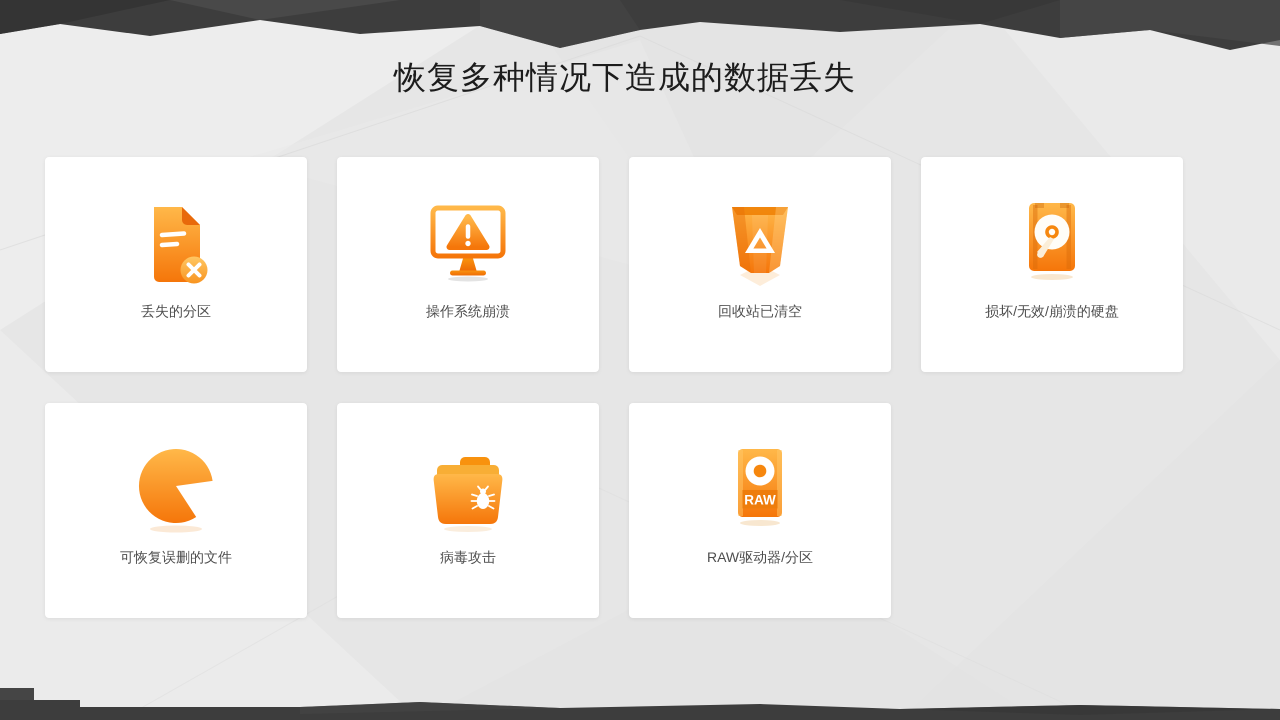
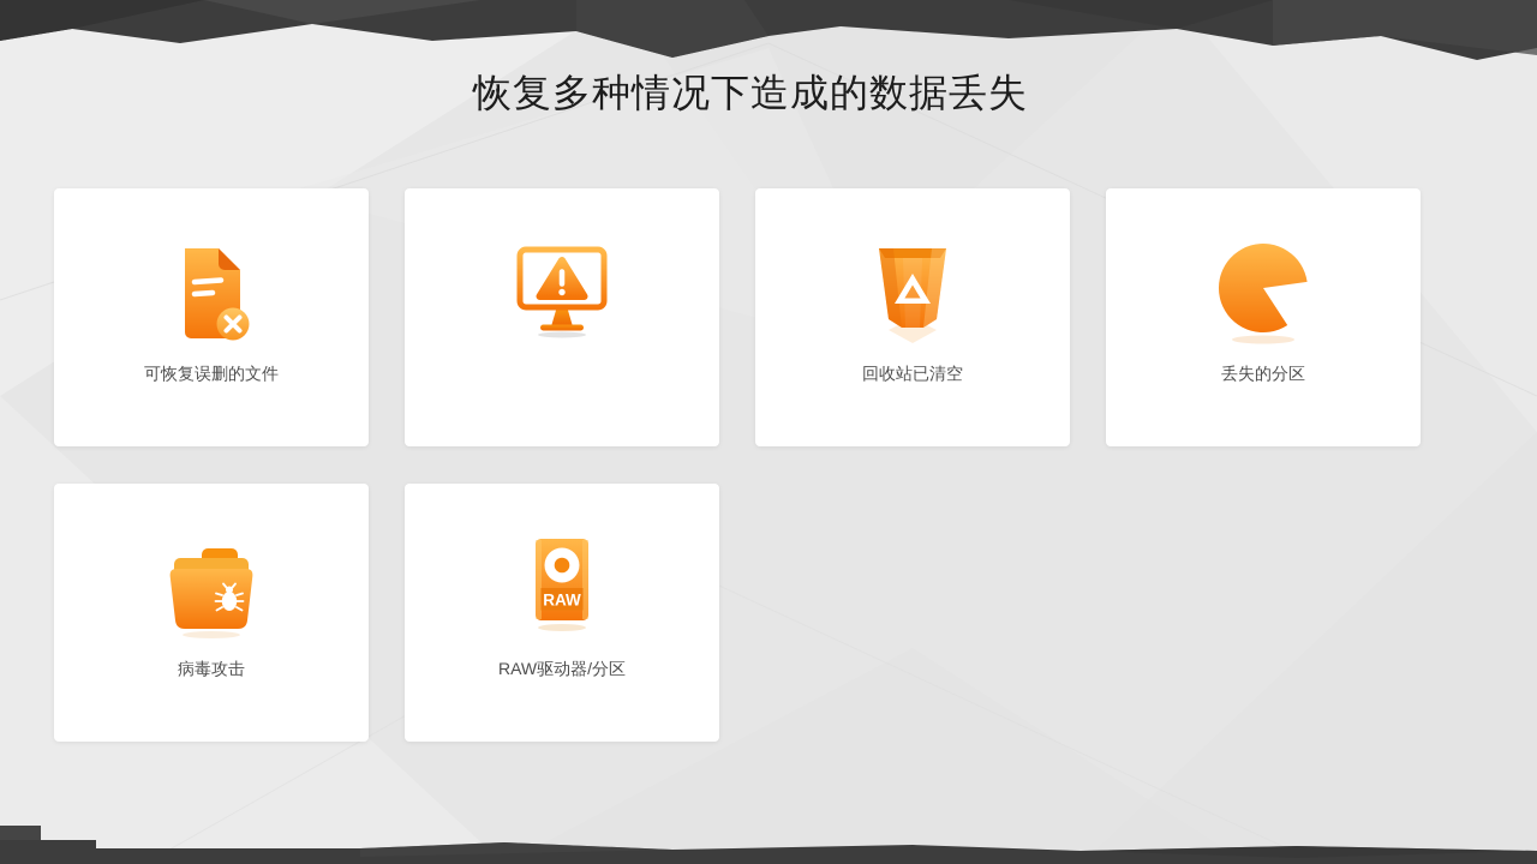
  恢复多种情况下造成的数据丢失
- 丢失的分区
+ 可恢复误删的文件
- 操作系统崩溃
  回收站已清空
- 损坏/无效/崩溃的硬盘
- 可恢复误删的文件
+ 丢失的分区
  病毒攻击
  RAW
  RAW驱动器/分区
